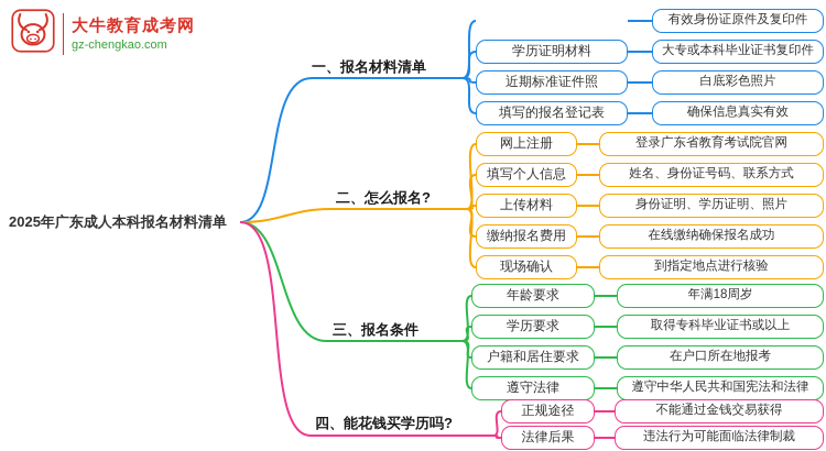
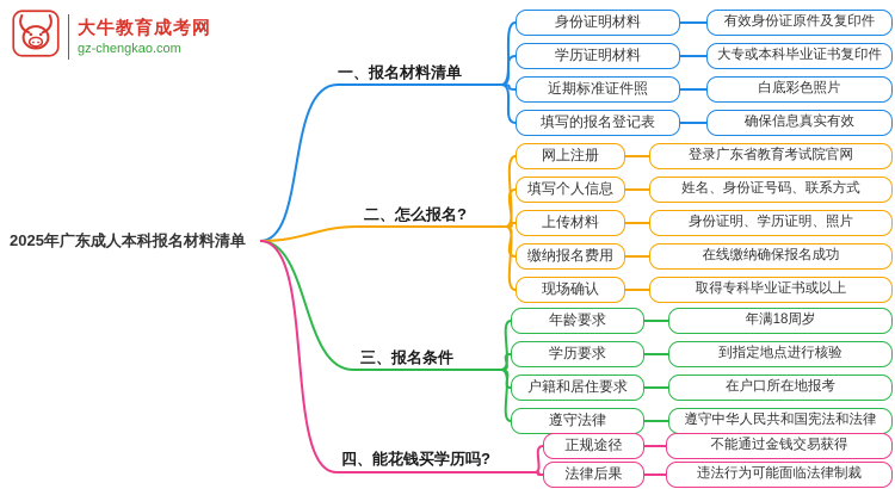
  大牛教育成考网
  gz-chengkao.com
  2025年广东成人本科报名材料清单
  一、报名材料清单
  二、怎么报名?
  三、报名条件
  四、能花钱买学历吗?
+ 身份证明材料
  学历证明材料
  近期标准证件照
  填写的报名登记表
  有效身份证原件及复印件
  大专或本科毕业证书复印件
  白底彩色照片
  确保信息真实有效
  网上注册
  填写个人信息
  上传材料
  缴纳报名费用
  现场确认
  登录广东省教育考试院官网
  姓名、身份证号码、联系方式
  身份证明、学历证明、照片
  在线缴纳确保报名成功
- 到指定地点进行核验
+ 取得专科毕业证书或以上
  年龄要求
  学历要求
  户籍和居住要求
  遵守法律
  年满18周岁
- 取得专科毕业证书或以上
+ 到指定地点进行核验
  在户口所在地报考
  遵守中华人民共和国宪法和法律
  正规途径
  法律后果
  不能通过金钱交易获得
  违法行为可能面临法律制裁
